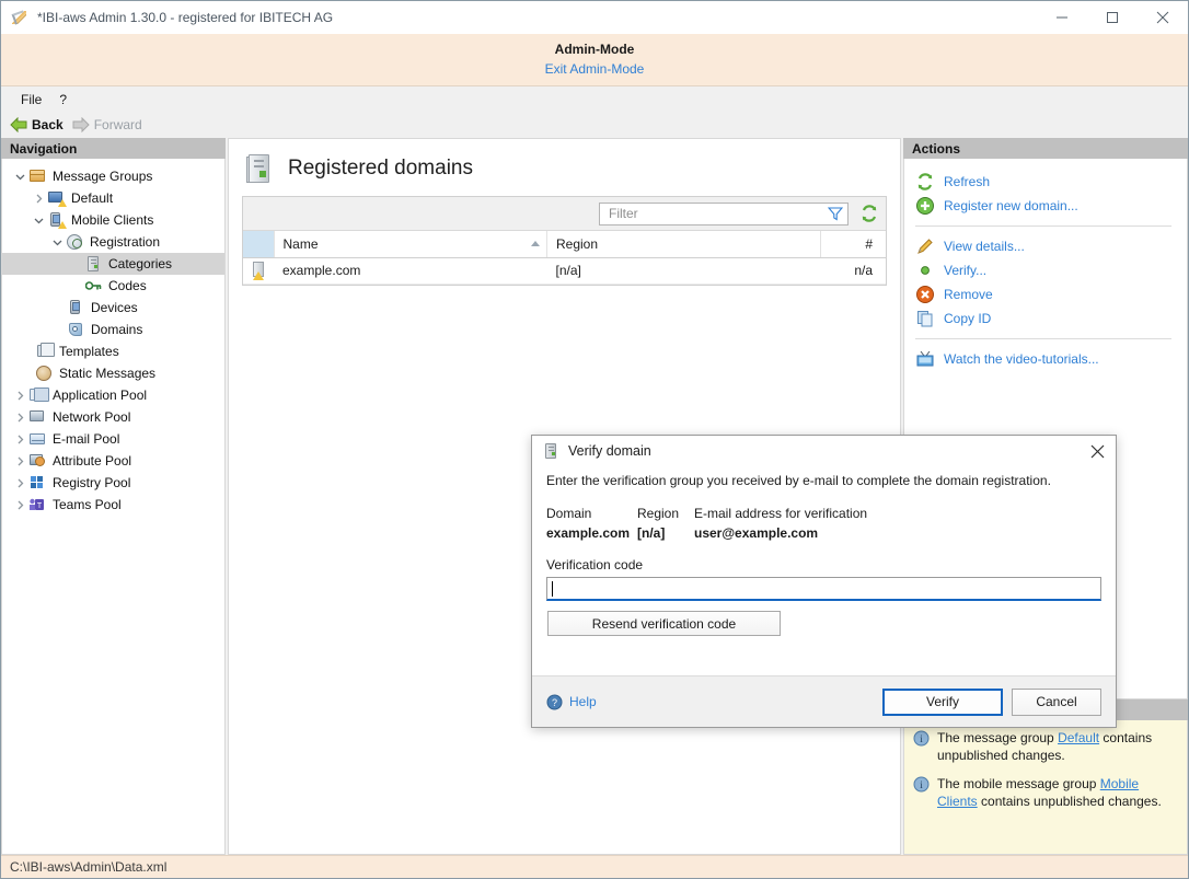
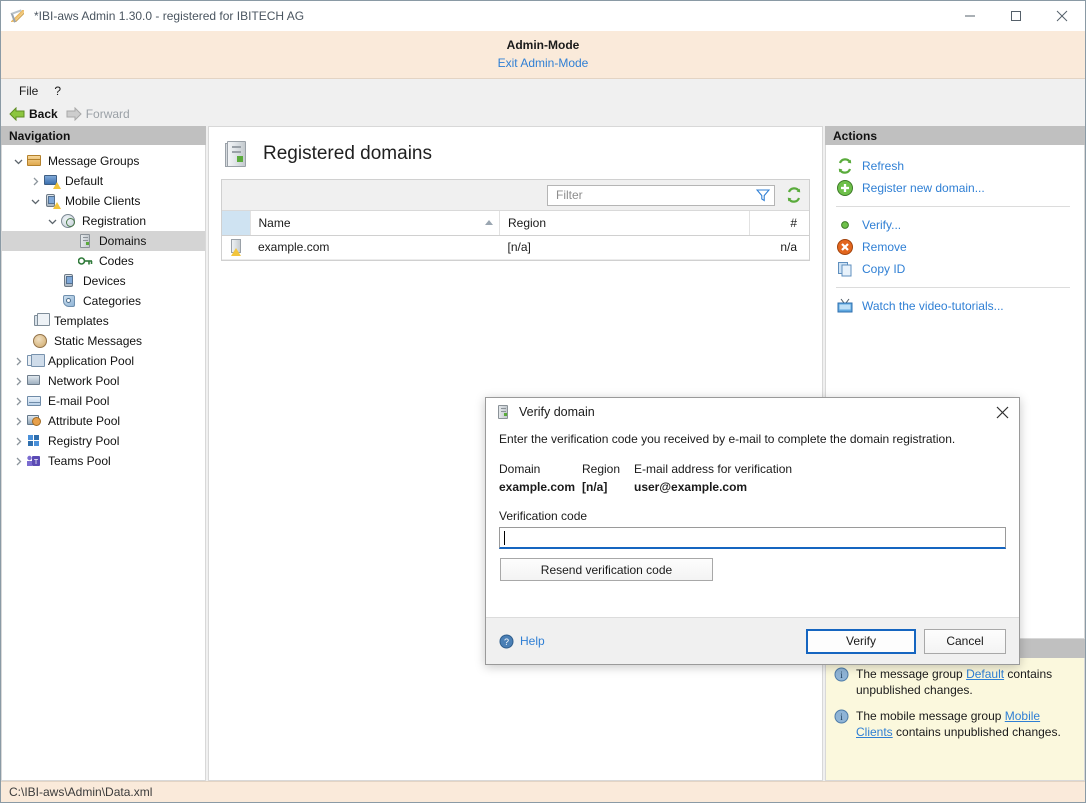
  *IBI-aws Admin 1.30.0 - registered for IBITECH AG
  Admin-Mode
  Exit Admin-Mode
  File
  ?
  Back
  Forward
  Navigation
  Message Groups
  Default
  Mobile Clients
  Registration
- Categories
+ Domains
  Codes
  Devices
- Domains
+ Categories
  Templates
  Static Messages
  Application Pool
  Network Pool
  E-mail Pool
  Attribute Pool
  Registry Pool
  Teams Pool
  Registered domains
  Filter
  	Name	Region	#
  	example.com	[n/a]	n/a
  Verify domain
- Enter the verification group you received by e-mail to complete the domain registration.
+ Enter the verification code you received by e-mail to complete the domain registration.
  Domain
  Region
  E-mail address for verification
  example.com
  [n/a]
  user@example.com
  Verification code
  Resend verification code
  ?
  Help
  Verify
  Cancel
  Actions
  Refresh
  Register new domain...
- View details...
  Verify...
  Remove
  Copy ID
  Watch the video-tutorials...
  i
  The message group Default contains unpublished changes.
  i
  The mobile message group Mobile Clients contains unpublished changes.
  C:\IBI-aws\Admin\Data.xml
